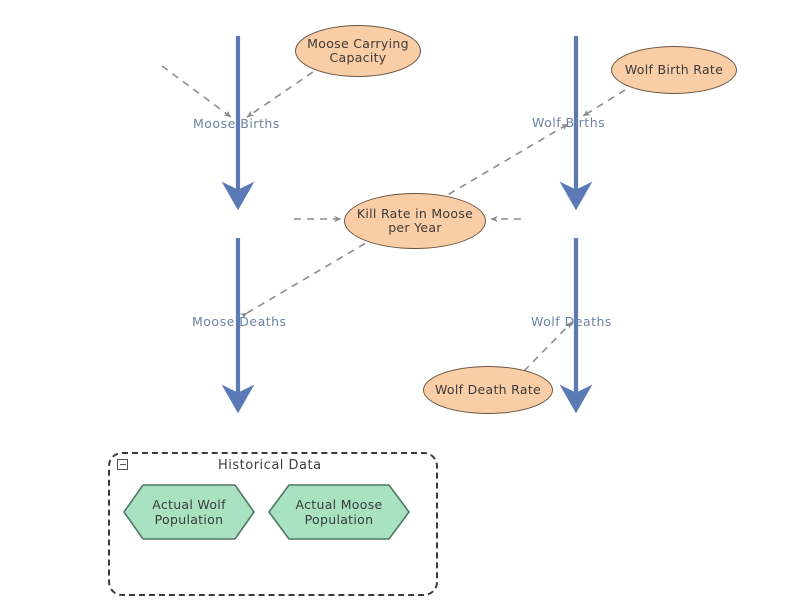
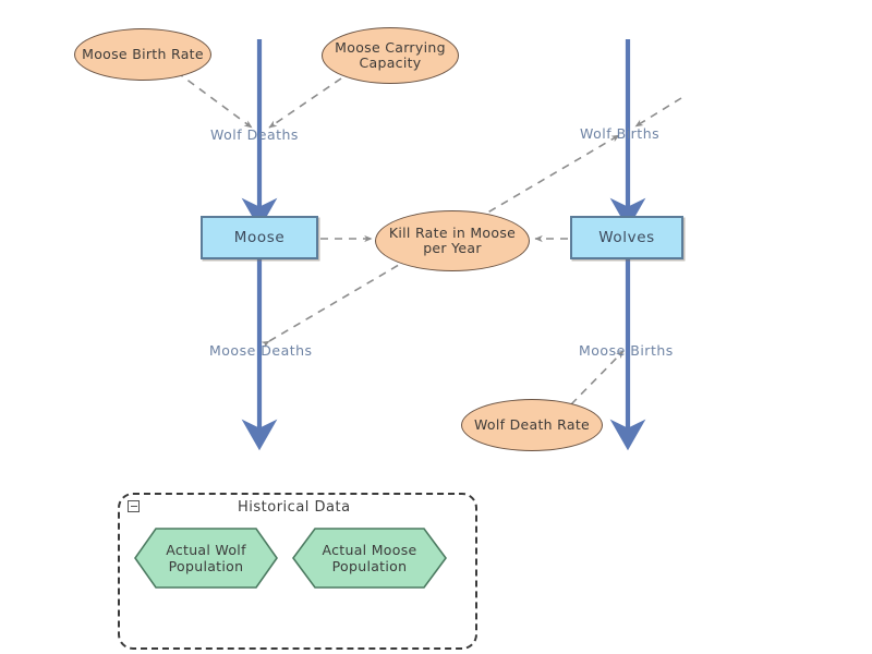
+ Moose
+ Wolves
+ Moose Birth Rate
  Moose Carrying
  Capacity
- Wolf Birth Rate
  Kill Rate in Moose
  per Year
  Wolf Death Rate
- Moose Births
+ Wolf Deaths
  Moose Deaths
  Wolf Births
- Wolf Deaths
+ Moose Births
  Historical Data
  Actual Wolf
  Population
  Actual Moose
  Population
